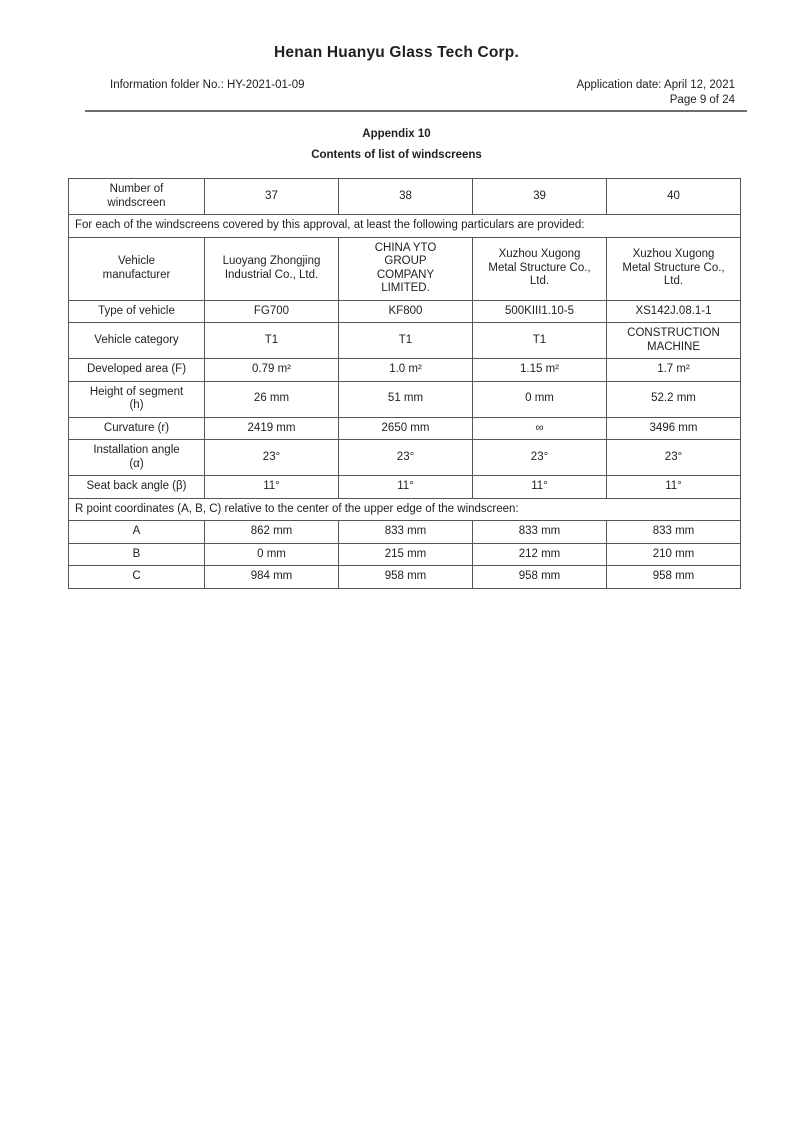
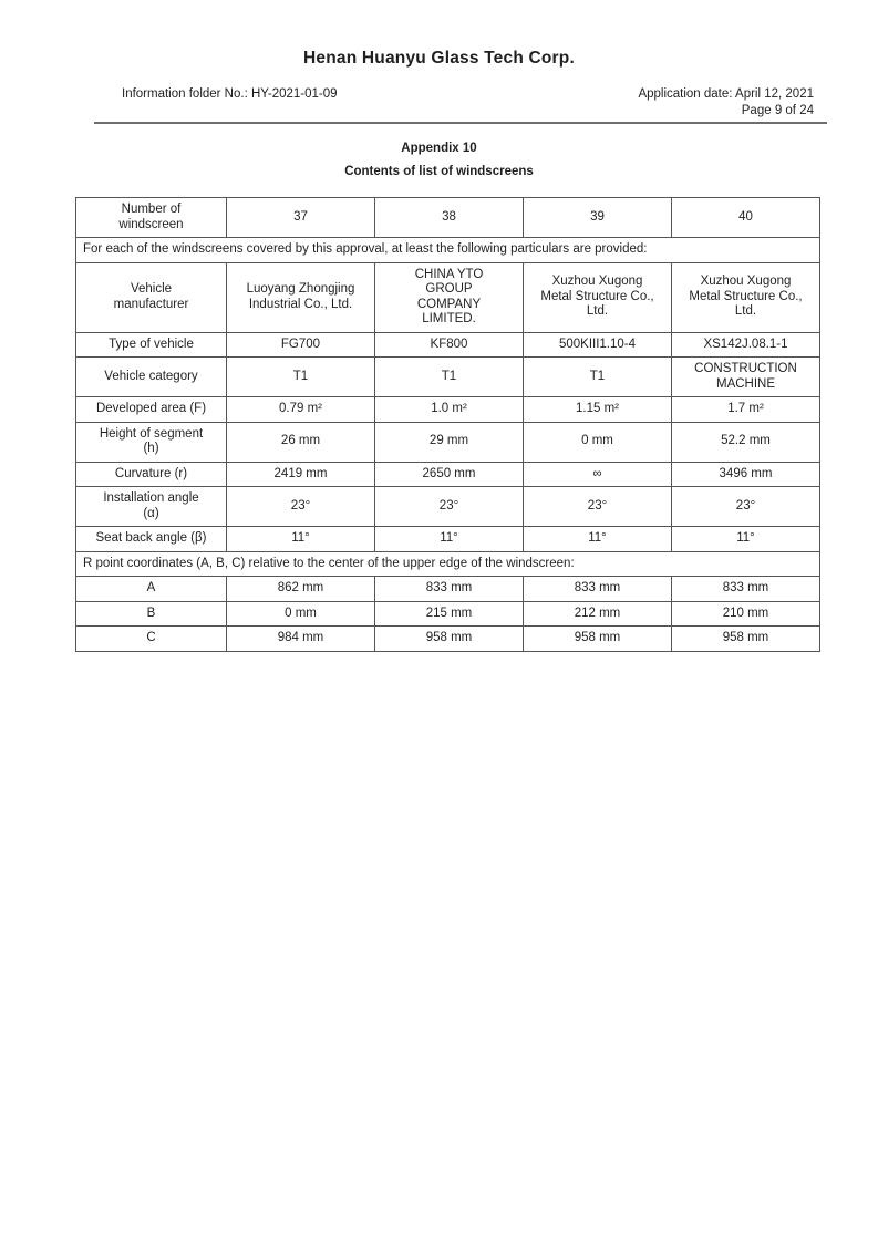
  Henan Huanyu Glass Tech Corp.
  Information folder No.: HY-2021-01-09
  Application date: April 12, 2021
  Page 9 of 24
  Appendix 10
  Contents of list of windscreens
  Number of windscreen	37	38	39	40
  For each of the windscreens covered by this approval, at least the following particulars are provided:
  Vehicle manufacturer	Luoyang Zhongjing Industrial Co., Ltd.	CHINA YTO GROUP COMPANY LIMITED.	Xuzhou Xugong Metal Structure Co., Ltd.	Xuzhou Xugong Metal Structure Co., Ltd.
- Type of vehicle	FG700	KF800	500KIII1.10-5	XS142J.08.1-1
+ Type of vehicle	FG700	KF800	500KIII1.10-4	XS142J.08.1-1
  Vehicle category	T1	T1	T1	CONSTRUCTION MACHINE
  Developed area (F)	0.79 m²	1.0 m²	1.15 m²	1.7 m²
- Height of segment (h)	26 mm	51 mm	0 mm	52.2 mm
+ Height of segment (h)	26 mm	29 mm	0 mm	52.2 mm
  Curvature (r)	2419 mm	2650 mm	∞	3496 mm
  Installation angle (α)	23°	23°	23°	23°
  Seat back angle (β)	11°	11°	11°	11°
  R point coordinates (A, B, C) relative to the center of the upper edge of the windscreen:
  A	862 mm	833 mm	833 mm	833 mm
  B	0 mm	215 mm	212 mm	210 mm
  C	984 mm	958 mm	958 mm	958 mm
